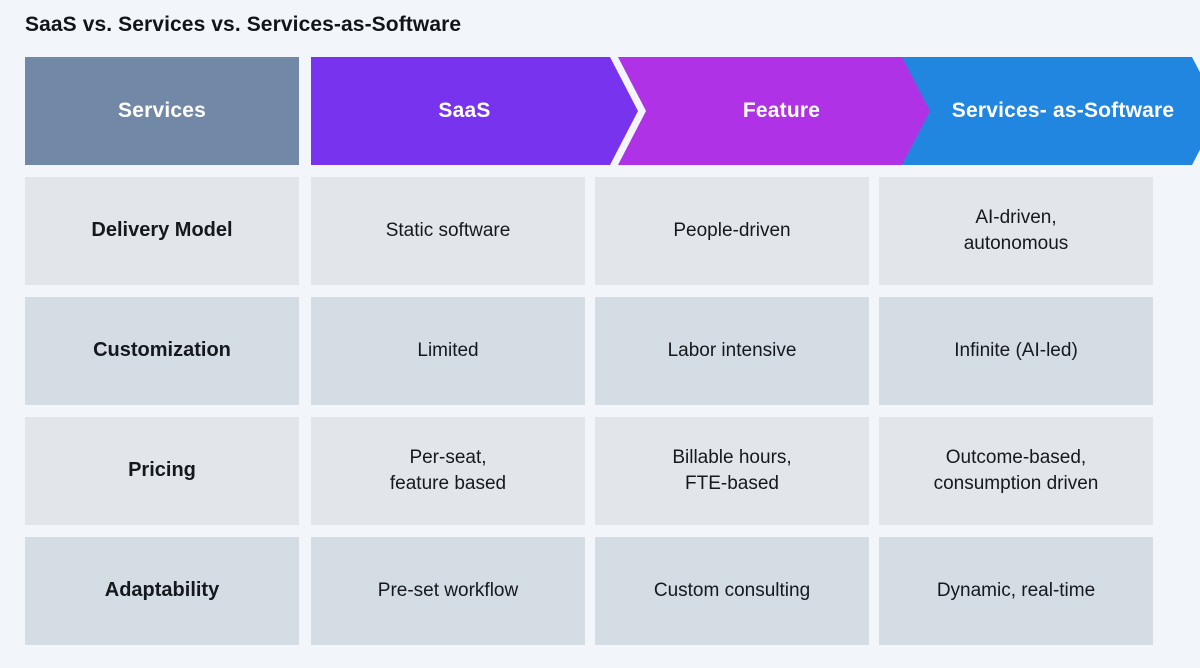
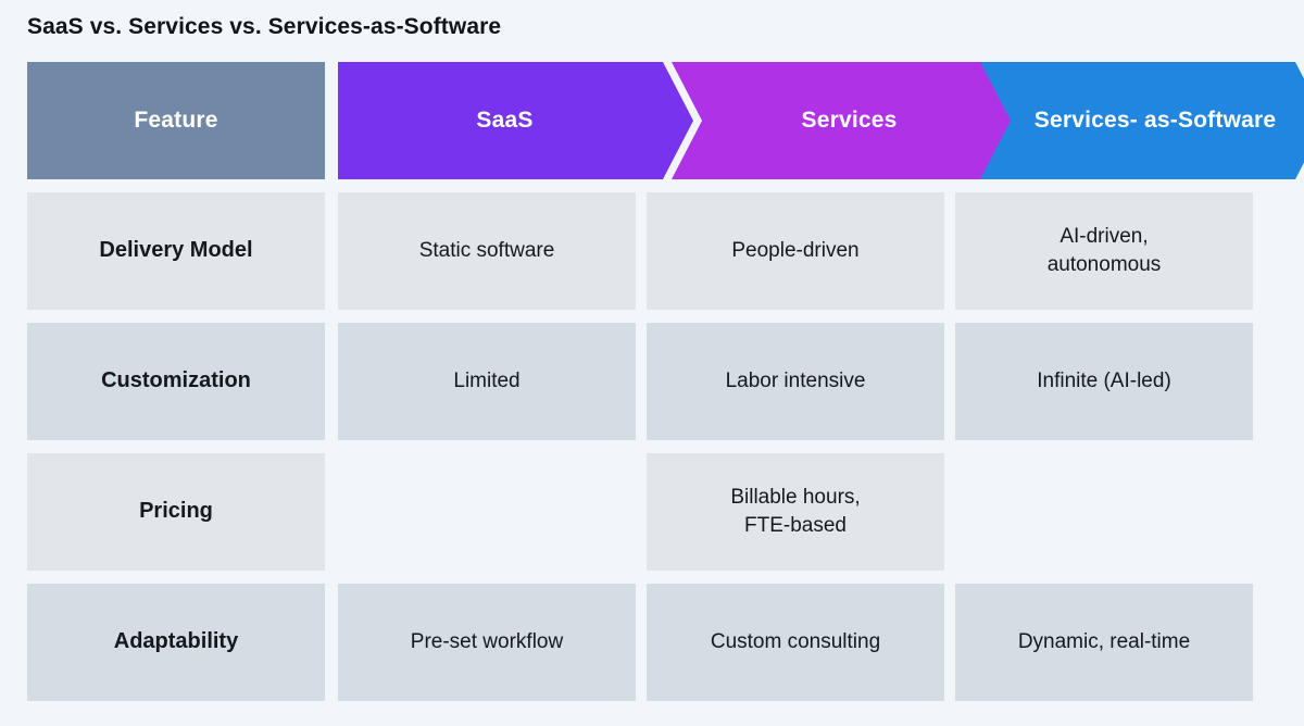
  SaaS vs. Services vs. Services-as-Software
- Services
+ Feature
  SaaS
- Feature
+ Services
  Services- as-Software
  Delivery Model
  Static software
  People-driven
  AI-driven,
  autonomous
  Customization
  Limited
  Labor intensive
  Infinite (AI-led)
  Pricing
- Per-seat,
- feature based
  Billable hours,
  FTE-based
- Outcome-based,
- consumption driven
  Adaptability
  Pre-set workflow
  Custom consulting
  Dynamic, real-time
